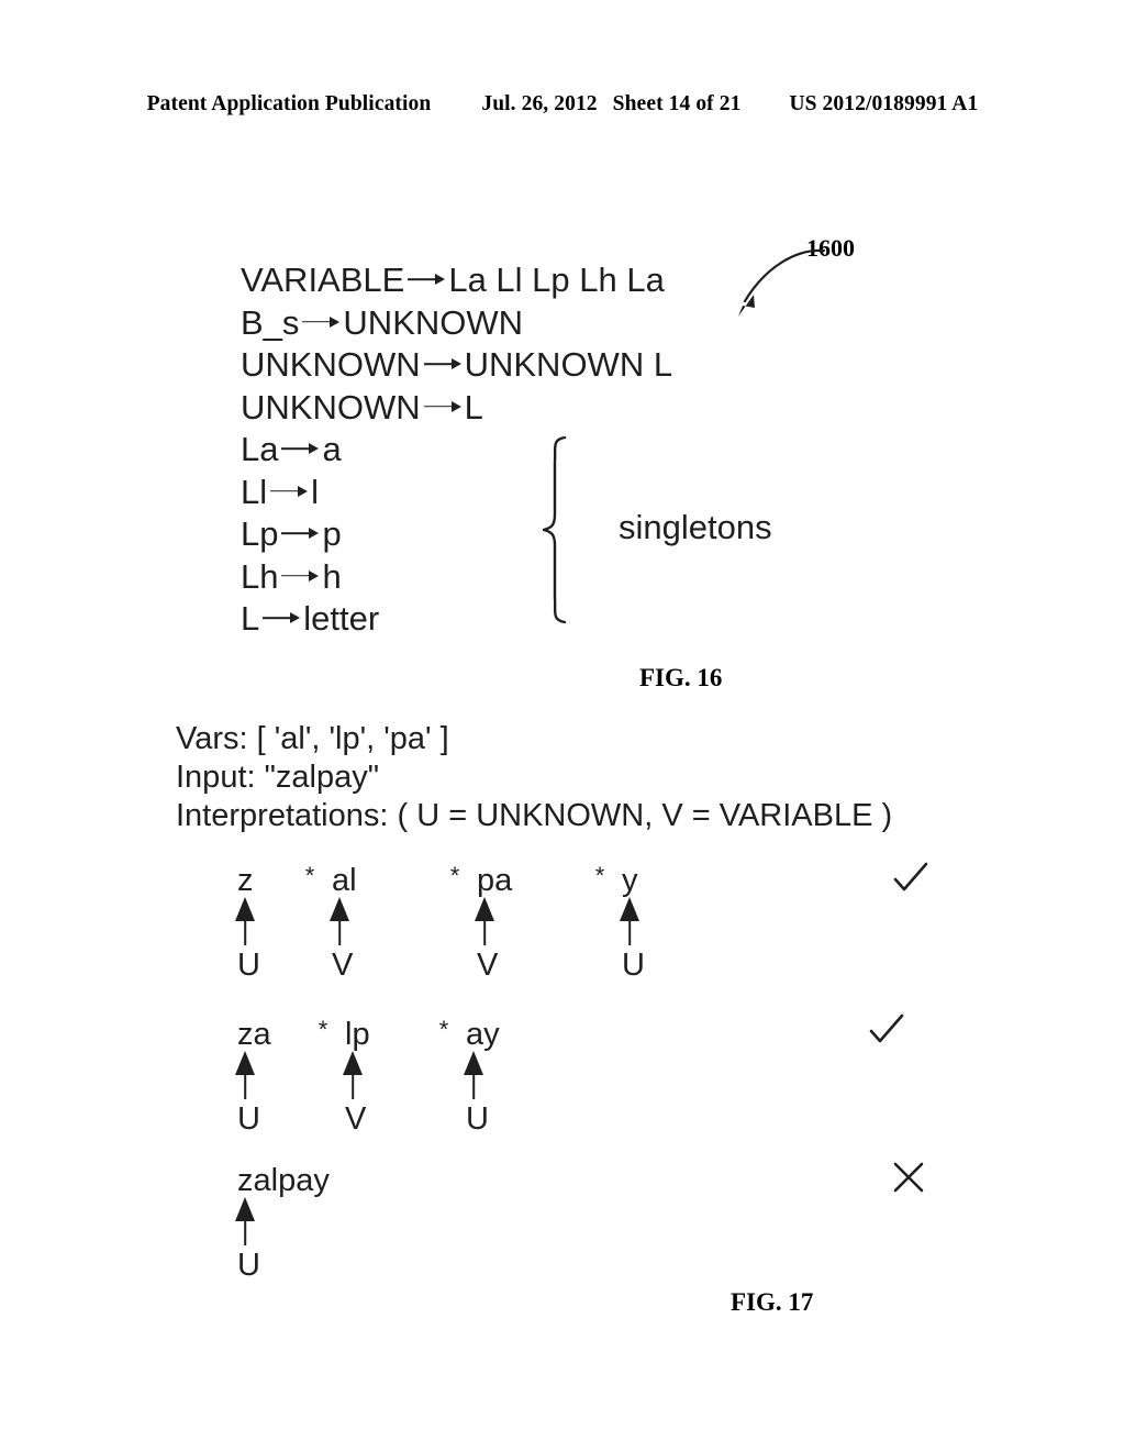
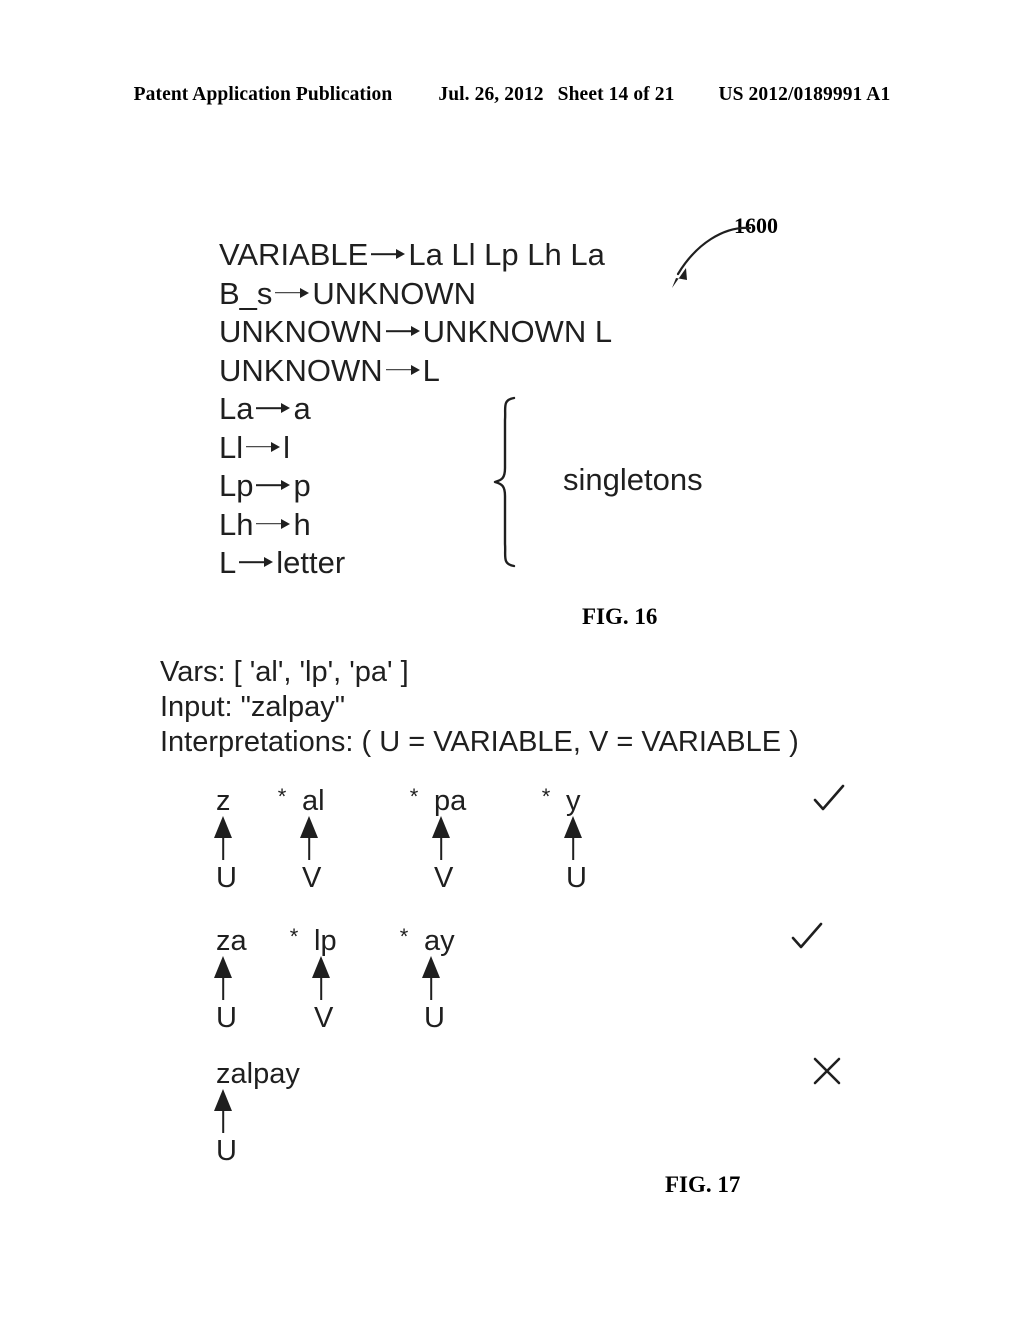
  Patent Application Publication
  Jul. 26, 2012
  Sheet 14 of 21
  US 2012/0189991 A1
  VARIABLE La Ll Lp Lh La
  B_s UNKNOWN
  UNKNOWN UNKNOWN L
  UNKNOWN L
  La a
  Ll l
  Lp p
  Lh h
  L letter
  1600
  singletons
  FIG. 16
  Vars: [ 'al', 'lp', 'pa' ]
  Input: "zalpay"
- Interpretations: ( U = UNKNOWN, V = VARIABLE )
+ Interpretations: ( U = VARIABLE, V = VARIABLE )
  z * al * pa * y
  U V V U
  za * lp * ay
  U V U
  zalpay
  U
  FIG. 17
